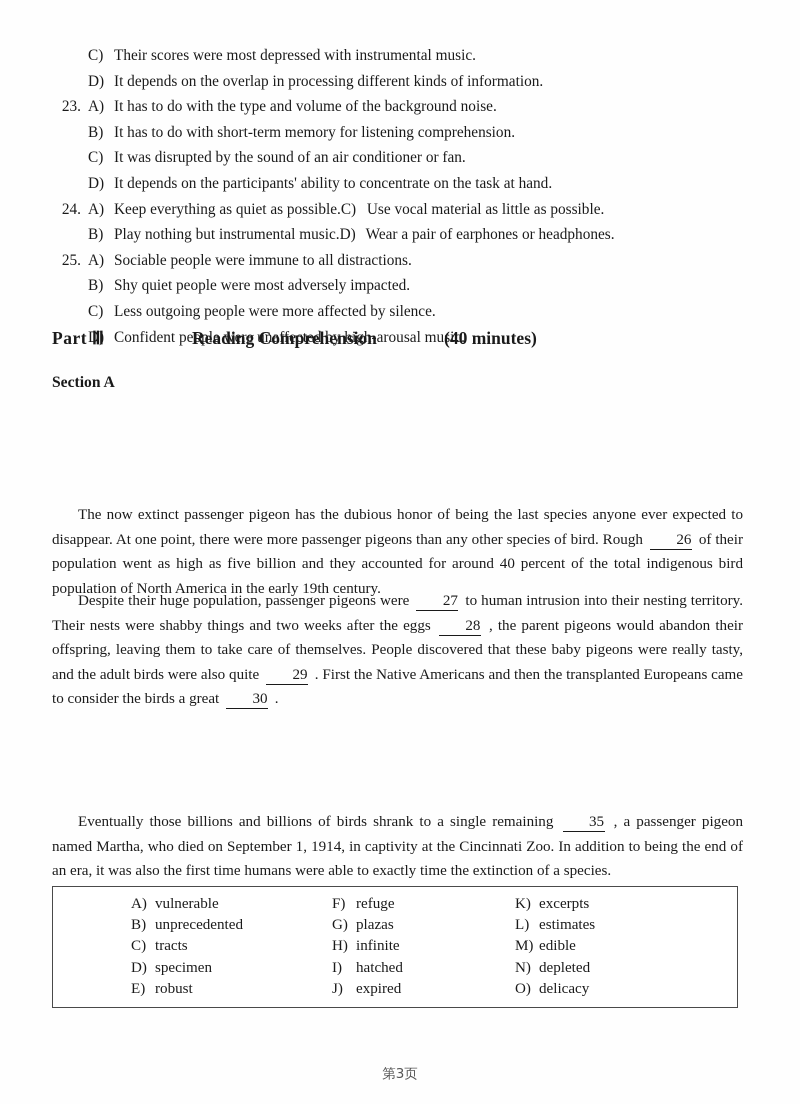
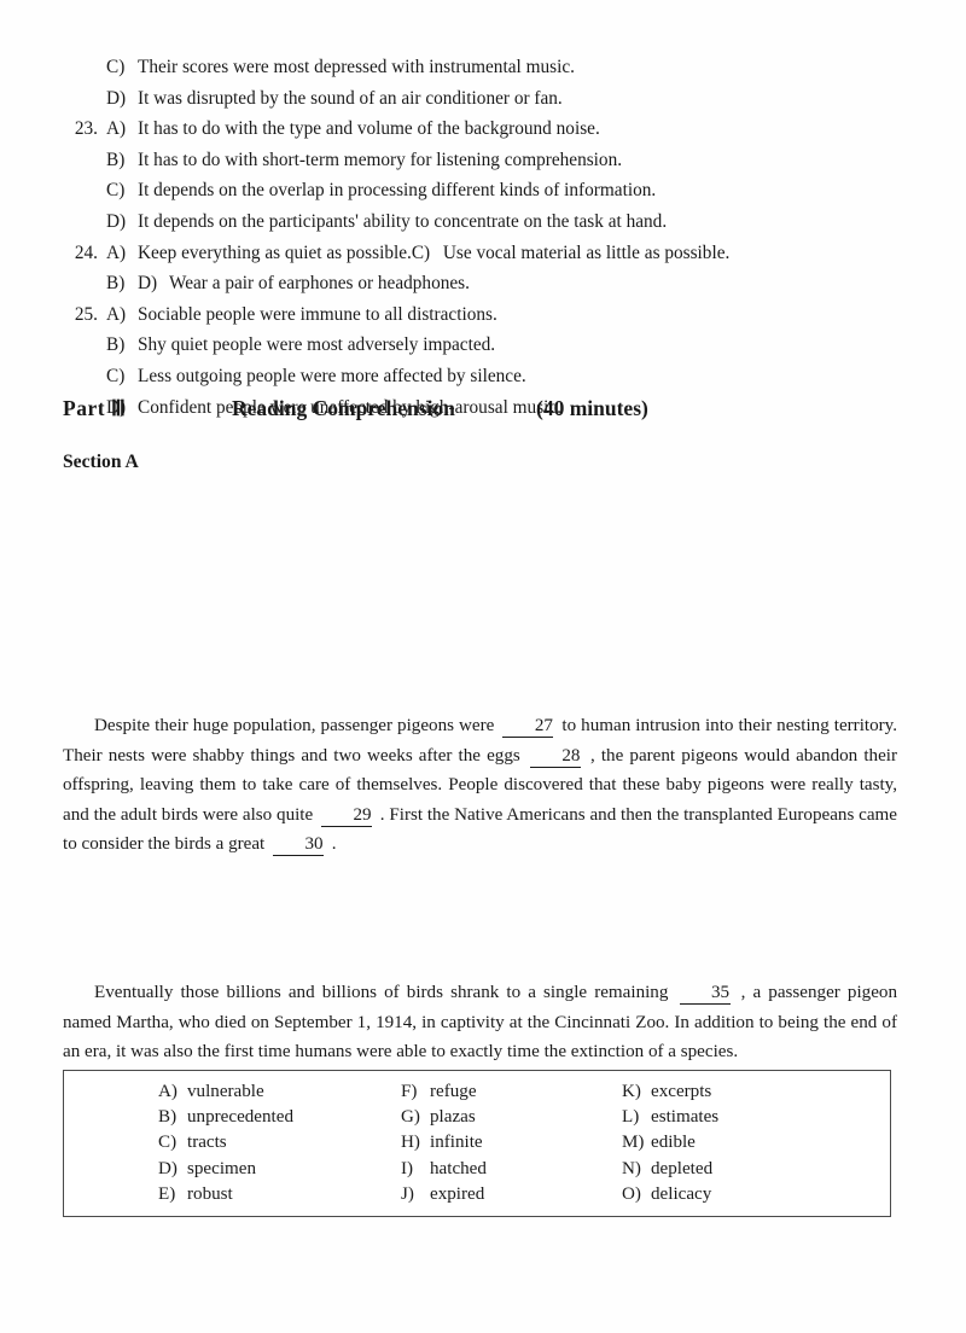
  C)
  Their scores were most depressed with instrumental music.
  D)
- It depends on the overlap in processing different kinds of information.
+ It was disrupted by the sound of an air conditioner or fan.
  23.
  A)
  It has to do with the type and volume of the background noise.
  B)
  It has to do with short-term memory for listening comprehension.
  C)
- It was disrupted by the sound of an air conditioner or fan.
+ It depends on the overlap in processing different kinds of information.
  D)
  It depends on the participants' ability to concentrate on the task at hand.
  24.
  A)
  Keep everything as quiet as possible.
  C)
  Use vocal material as little as possible.
  B)
- Play nothing but instrumental music.
  D)
  Wear a pair of earphones or headphones.
  25.
  A)
  Sociable people were immune to all distractions.
  B)
  Shy quiet people were most adversely impacted.
  C)
  Less outgoing people were more affected by silence.
  D)
  Confident people were unaffected by high-arousal music.
  Part Ⅲ
  Reading Comprehension
  (40 minutes)
  Section A
- The now extinct passenger pigeon has the dubious honor of being the last species anyone ever expected to disappear. At one point, there were more passenger pigeons than any other species of bird. Rough 26 of their population went as high as five billion and they accounted for around 40 percent of the total indigenous bird population of North America in the early 19th century.
  Despite their huge population, passenger pigeons were 27 to human intrusion into their nesting territory. Their nests were shabby things and two weeks after the eggs 28 , the parent pigeons would abandon their offspring, leaving them to take care of themselves. People discovered that these baby pigeons were really tasty, and the adult birds were also quite 29 . First the Native Americans and then the transplanted Europeans came to consider the birds a great 30 .
  Eventually those billions and billions of birds shrank to a single remaining 35 , a passenger pigeon named Martha, who died on September 1, 1914, in captivity at the Cincinnati Zoo. In addition to being the end of an era, it was also the first time humans were able to exactly time the extinction of a species.
  A)
  vulnerable
  F)
  refuge
  K)
  excerpts
  B)
  unprecedented
  G)
  plazas
  L)
  estimates
  C)
  tracts
  H)
  infinite
  M)
  edible
  D)
  specimen
  I)
  hatched
  N)
  depleted
  E)
  robust
  J)
  expired
  O)
  delicacy
- 第3页
